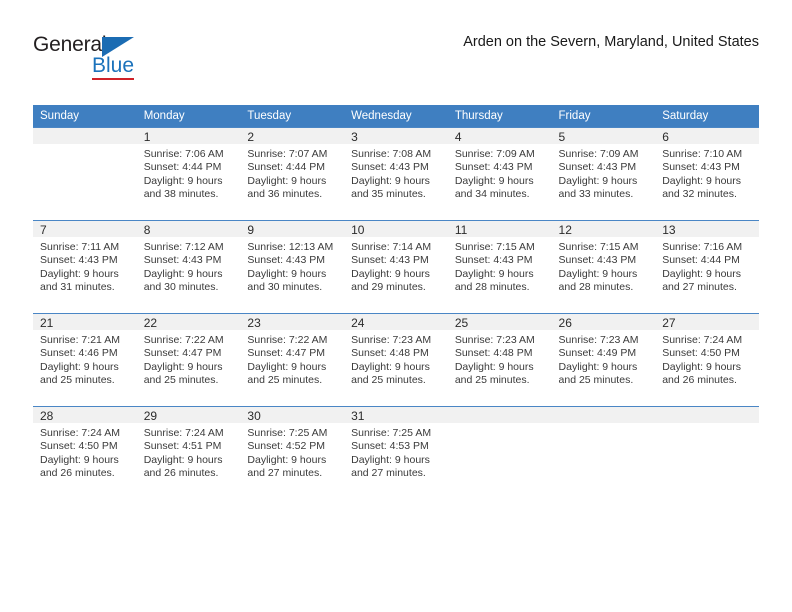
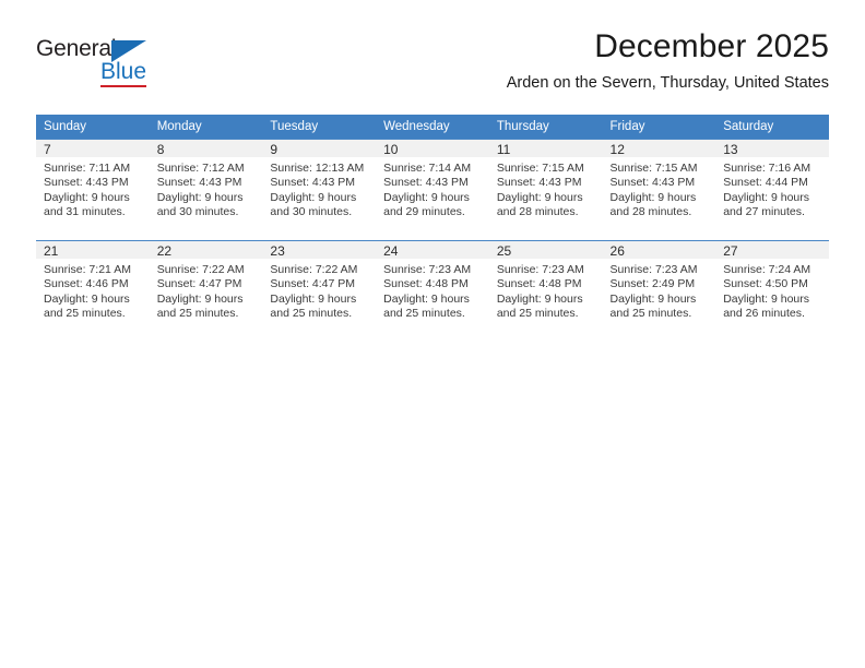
  General
  Blue
+ December 2025
- Arden on the Severn, Maryland, United States
+ Arden on the Severn, Thursday, United States
  Sunday	Monday	Tuesday	Wednesday	Thursday	Friday	Saturday
- 	1 Sunrise: 7:06 AM Sunset: 4:44 PM Daylight: 9 hours and 38 minutes.	2 Sunrise: 7:07 AM Sunset: 4:44 PM Daylight: 9 hours and 36 minutes.	3 Sunrise: 7:08 AM Sunset: 4:43 PM Daylight: 9 hours and 35 minutes.	4 Sunrise: 7:09 AM Sunset: 4:43 PM Daylight: 9 hours and 34 minutes.	5 Sunrise: 7:09 AM Sunset: 4:43 PM Daylight: 9 hours and 33 minutes.	6 Sunrise: 7:10 AM Sunset: 4:43 PM Daylight: 9 hours and 32 minutes.
  7 Sunrise: 7:11 AM Sunset: 4:43 PM Daylight: 9 hours and 31 minutes.	8 Sunrise: 7:12 AM Sunset: 4:43 PM Daylight: 9 hours and 30 minutes.	9 Sunrise: 12:13 AM Sunset: 4:43 PM Daylight: 9 hours and 30 minutes.	10 Sunrise: 7:14 AM Sunset: 4:43 PM Daylight: 9 hours and 29 minutes.	11 Sunrise: 7:15 AM Sunset: 4:43 PM Daylight: 9 hours and 28 minutes.	12 Sunrise: 7:15 AM Sunset: 4:43 PM Daylight: 9 hours and 28 minutes.	13 Sunrise: 7:16 AM Sunset: 4:44 PM Daylight: 9 hours and 27 minutes.
- 21 Sunrise: 7:21 AM Sunset: 4:46 PM Daylight: 9 hours and 25 minutes.	22 Sunrise: 7:22 AM Sunset: 4:47 PM Daylight: 9 hours and 25 minutes.	23 Sunrise: 7:22 AM Sunset: 4:47 PM Daylight: 9 hours and 25 minutes.	24 Sunrise: 7:23 AM Sunset: 4:48 PM Daylight: 9 hours and 25 minutes.	25 Sunrise: 7:23 AM Sunset: 4:48 PM Daylight: 9 hours and 25 minutes.	26 Sunrise: 7:23 AM Sunset: 4:49 PM Daylight: 9 hours and 25 minutes.	27 Sunrise: 7:24 AM Sunset: 4:50 PM Daylight: 9 hours and 26 minutes.
+ 21 Sunrise: 7:21 AM Sunset: 4:46 PM Daylight: 9 hours and 25 minutes.	22 Sunrise: 7:22 AM Sunset: 4:47 PM Daylight: 9 hours and 25 minutes.	23 Sunrise: 7:22 AM Sunset: 4:47 PM Daylight: 9 hours and 25 minutes.	24 Sunrise: 7:23 AM Sunset: 4:48 PM Daylight: 9 hours and 25 minutes.	25 Sunrise: 7:23 AM Sunset: 4:48 PM Daylight: 9 hours and 25 minutes.	26 Sunrise: 7:23 AM Sunset: 2:49 PM Daylight: 9 hours and 25 minutes.	27 Sunrise: 7:24 AM Sunset: 4:50 PM Daylight: 9 hours and 26 minutes.
- 28 Sunrise: 7:24 AM Sunset: 4:50 PM Daylight: 9 hours and 26 minutes.	29 Sunrise: 7:24 AM Sunset: 4:51 PM Daylight: 9 hours and 26 minutes.	30 Sunrise: 7:25 AM Sunset: 4:52 PM Daylight: 9 hours and 27 minutes.	31 Sunrise: 7:25 AM Sunset: 4:53 PM Daylight: 9 hours and 27 minutes.
